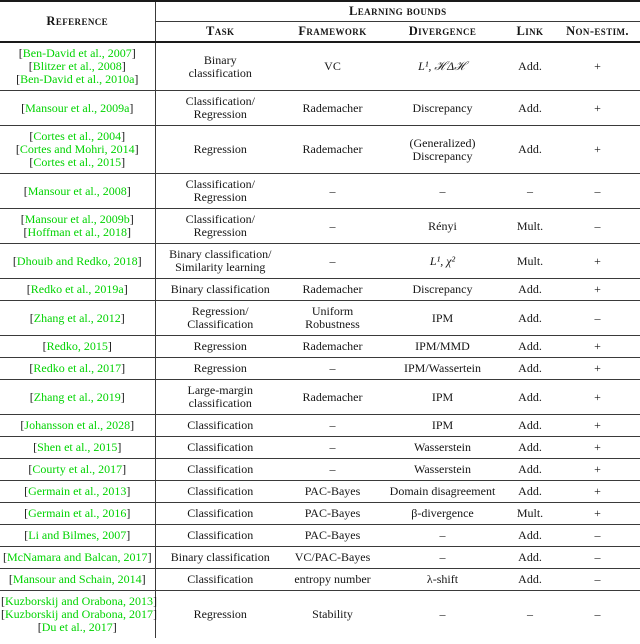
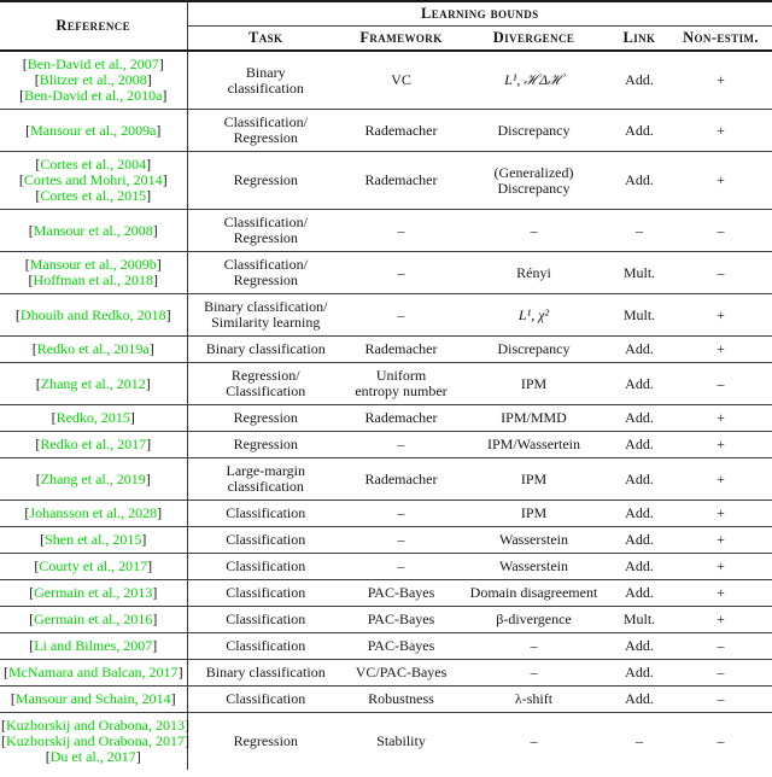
  Reference	Learning bounds
  Task	Framework	Divergence	Link	Non-estim.
  [Ben-David et al., 2007][Blitzer et al., 2008][Ben-David et al., 2010a]	Binaryclassification	VC	L¹, ℋΔℋ	Add.	+
  [Mansour et al., 2009a]	Classification/Regression	Rademacher	Discrepancy	Add.	+
  [Cortes et al., 2004][Cortes and Mohri, 2014][Cortes et al., 2015]	Regression	Rademacher	(Generalized)Discrepancy	Add.	+
  [Mansour et al., 2008]	Classification/Regression	–	–	–	–
  [Mansour et al., 2009b][Hoffman et al., 2018]	Classification/Regression	–	Rényi	Mult.	–
  [Dhouib and Redko, 2018]	Binary classification/Similarity learning	–	L¹, χ²	Mult.	+
  [Redko et al., 2019a]	Binary classification	Rademacher	Discrepancy	Add.	+
- [Zhang et al., 2012]	Regression/Classification	UniformRobustness	IPM	Add.	–
+ [Zhang et al., 2012]	Regression/Classification	Uniformentropy number	IPM	Add.	–
  [Redko, 2015]	Regression	Rademacher	IPM/MMD	Add.	+
  [Redko et al., 2017]	Regression	–	IPM/Wassertein	Add.	+
  [Zhang et al., 2019]	Large-marginclassification	Rademacher	IPM	Add.	+
  [Johansson et al., 2028]	Classification	–	IPM	Add.	+
  [Shen et al., 2015]	Classification	–	Wasserstein	Add.	+
  [Courty et al., 2017]	Classification	–	Wasserstein	Add.	+
  [Germain et al., 2013]	Classification	PAC-Bayes	Domain disagreement	Add.	+
  [Germain et al., 2016]	Classification	PAC-Bayes	β-divergence	Mult.	+
  [Li and Bilmes, 2007]	Classification	PAC-Bayes	–	Add.	–
  [McNamara and Balcan, 2017]	Binary classification	VC/PAC-Bayes	–	Add.	–
- [Mansour and Schain, 2014]	Classification	entropy number	λ-shift	Add.	–
+ [Mansour and Schain, 2014]	Classification	Robustness	λ-shift	Add.	–
  [Kuzborskij and Orabona, 2013][Kuzborskij and Orabona, 2017][Du et al., 2017]	Regression	Stability	–	–	–
